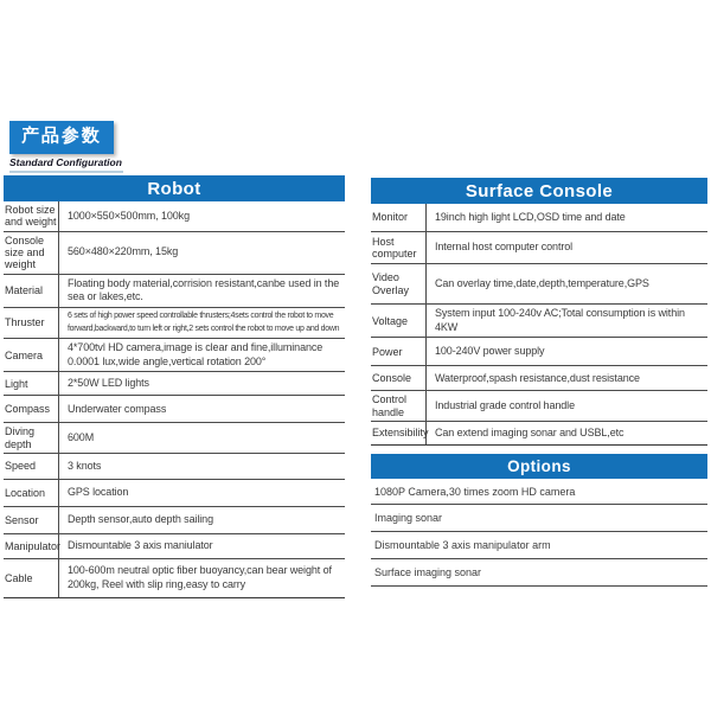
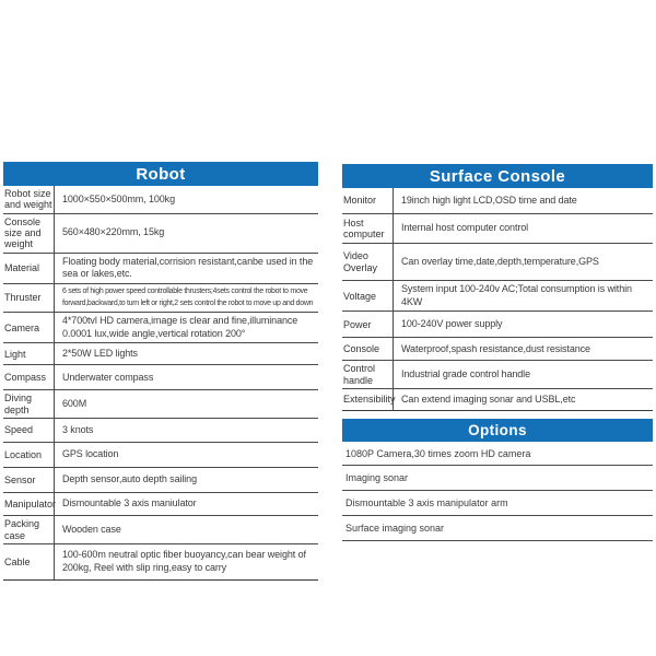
- 产品参数
- Standard Configuration
  Robot
  Robot size and weight
  1000×550×500mm, 100kg
  Console size and weight
  560×480×220mm, 15kg
  Material
  Floating body material,corrision resistant,canbe used in the sea or lakes,etc.
  Thruster
  Camera
  4*700tvl HD camera,image is clear and fine,illuminance 0.0001 lux,wide angle,vertical rotation 200°
  Light
  2*50W LED lights
  Compass
  Underwater compass
  Diving depth
  600M
  Speed
  3 knots
  Location
  GPS location
  Sensor
  Depth sensor,auto depth sailing
  Manipulator
  Dismountable 3 axis maniulator
+ Packing case
+ Wooden case
  Cable
  100-600m neutral optic fiber buoyancy,can bear weight of 200kg, Reel with slip ring,easy to carry
  Surface Console
  Monitor
  19inch high light LCD,OSD time and date
  Host computer
  Internal host computer control
  Video Overlay
  Can overlay time,date,depth,temperature,GPS
  Voltage
  System input 100-240v AC;Total consumption is within 4KW
  Power
  100-240V power supply
  Console
  Waterproof,spash resistance,dust resistance
  Control handle
  Industrial grade control handle
  Extensibility
  Can extend imaging sonar and USBL,etc
  Options
  1080P Camera,30 times zoom HD camera
  Imaging sonar
  Dismountable 3 axis manipulator arm
  Surface imaging sonar
